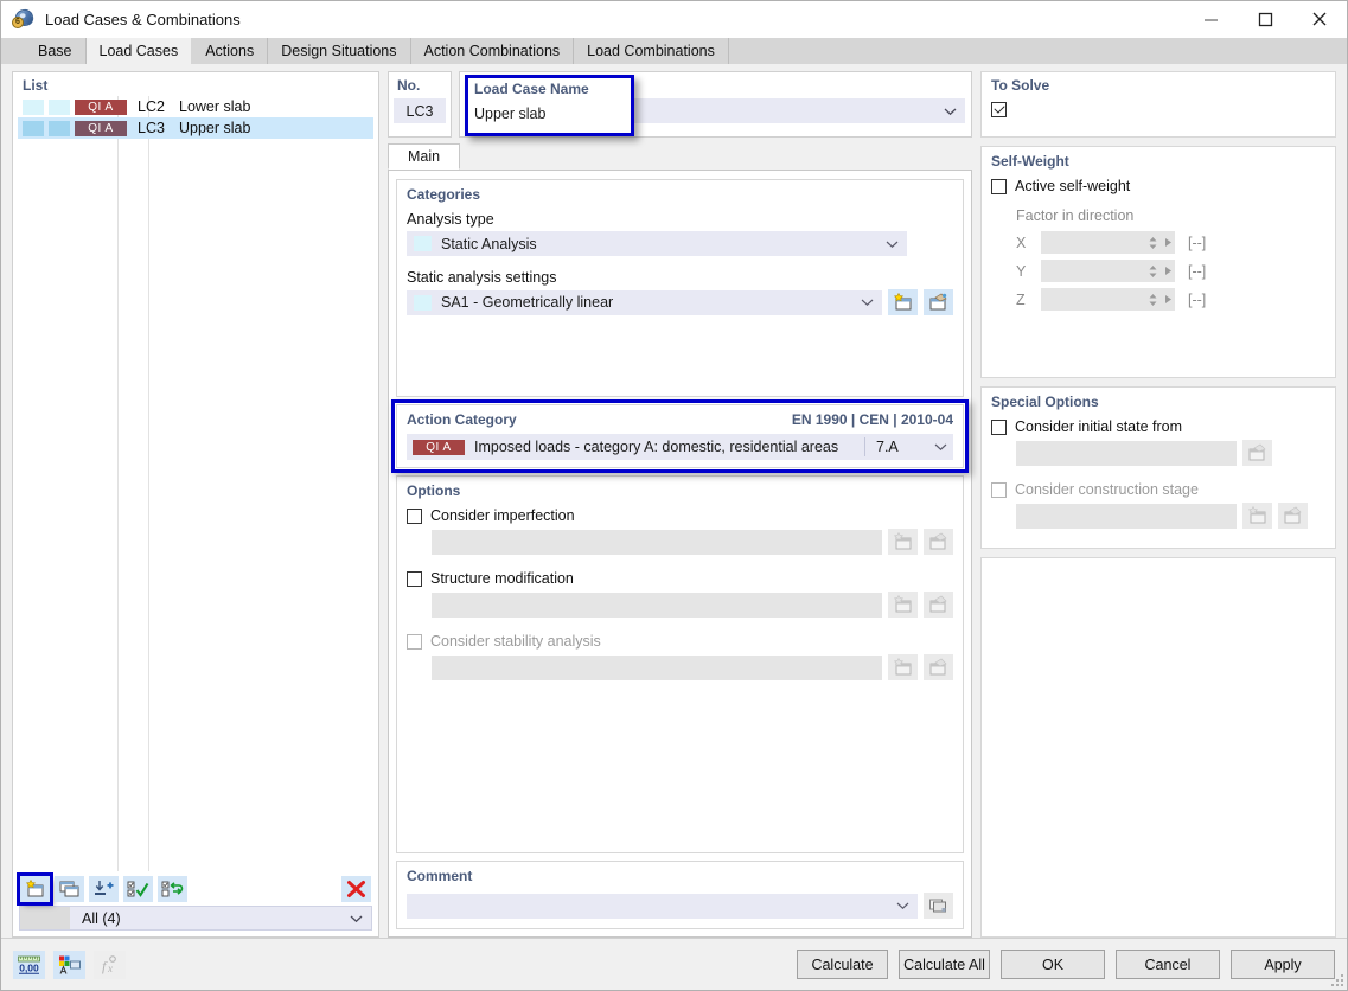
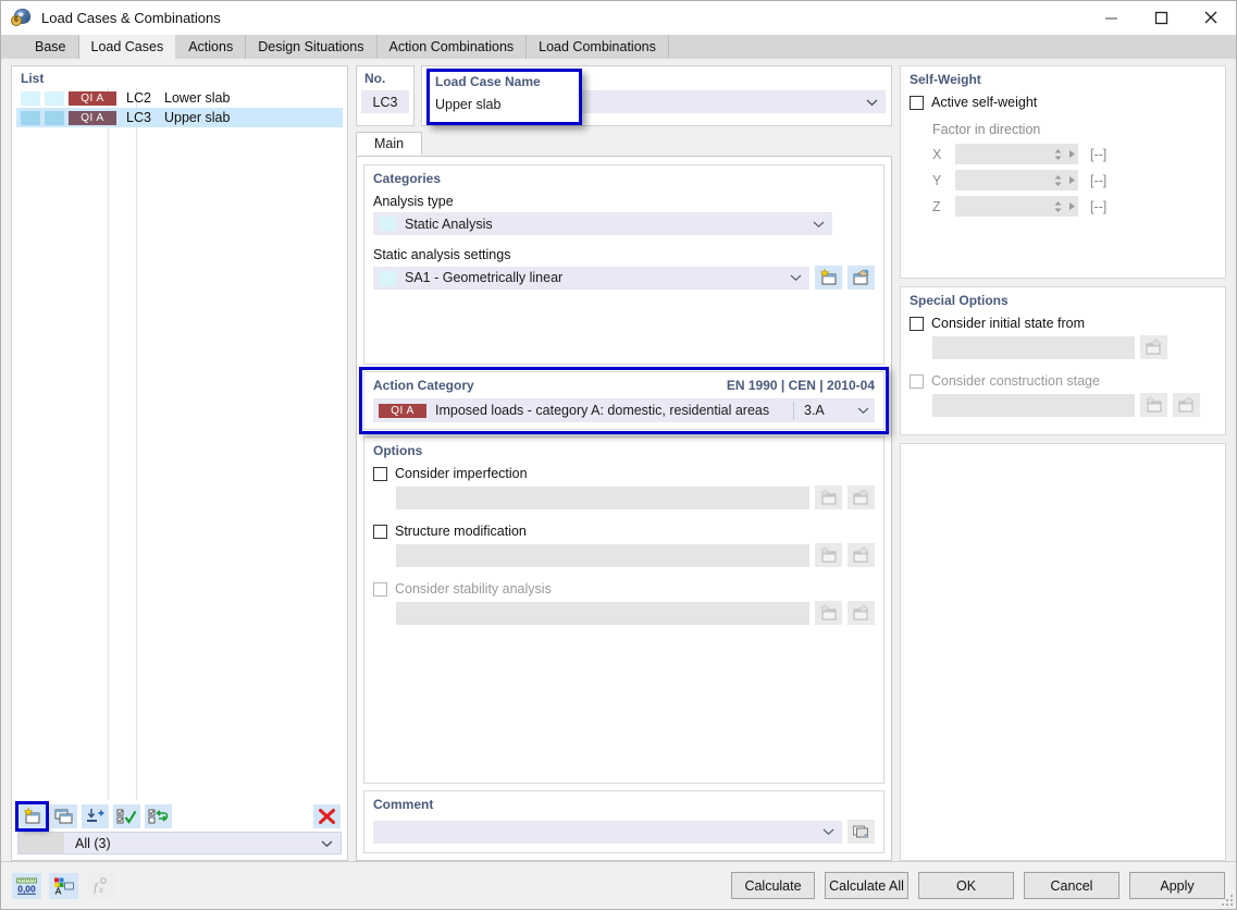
  Load Cases & Combinations
  Base
  Load Cases
  Actions
  Design Situations
  Action Combinations
  Load Combinations
  List
  QI A
  LC2
  Lower slab
  QI A
  LC3
  Upper slab
- All (4)
+ All (3)
  No.
  LC3
  Load Case Name
  Upper slab
  Main
  Categories
  Analysis type
  Static Analysis
  Static analysis settings
  SA1 - Geometrically linear
  Action Category
  EN 1990 | CEN | 2010-04
  QI A
  Imposed loads - category A: domestic, residential areas
- 7.A
+ 3.A
  Options
  Consider imperfection
  Structure modification
  Consider stability analysis
  Comment
- To Solve
  Self-Weight
  Active self-weight
  Factor in direction
  X
  [--]
  Y
  [--]
  Z
  [--]
  Special Options
  Consider initial state from
  Consider construction stage
  0,00
  f
  x
  Calculate
  Calculate All
  OK
  Cancel
  Apply
